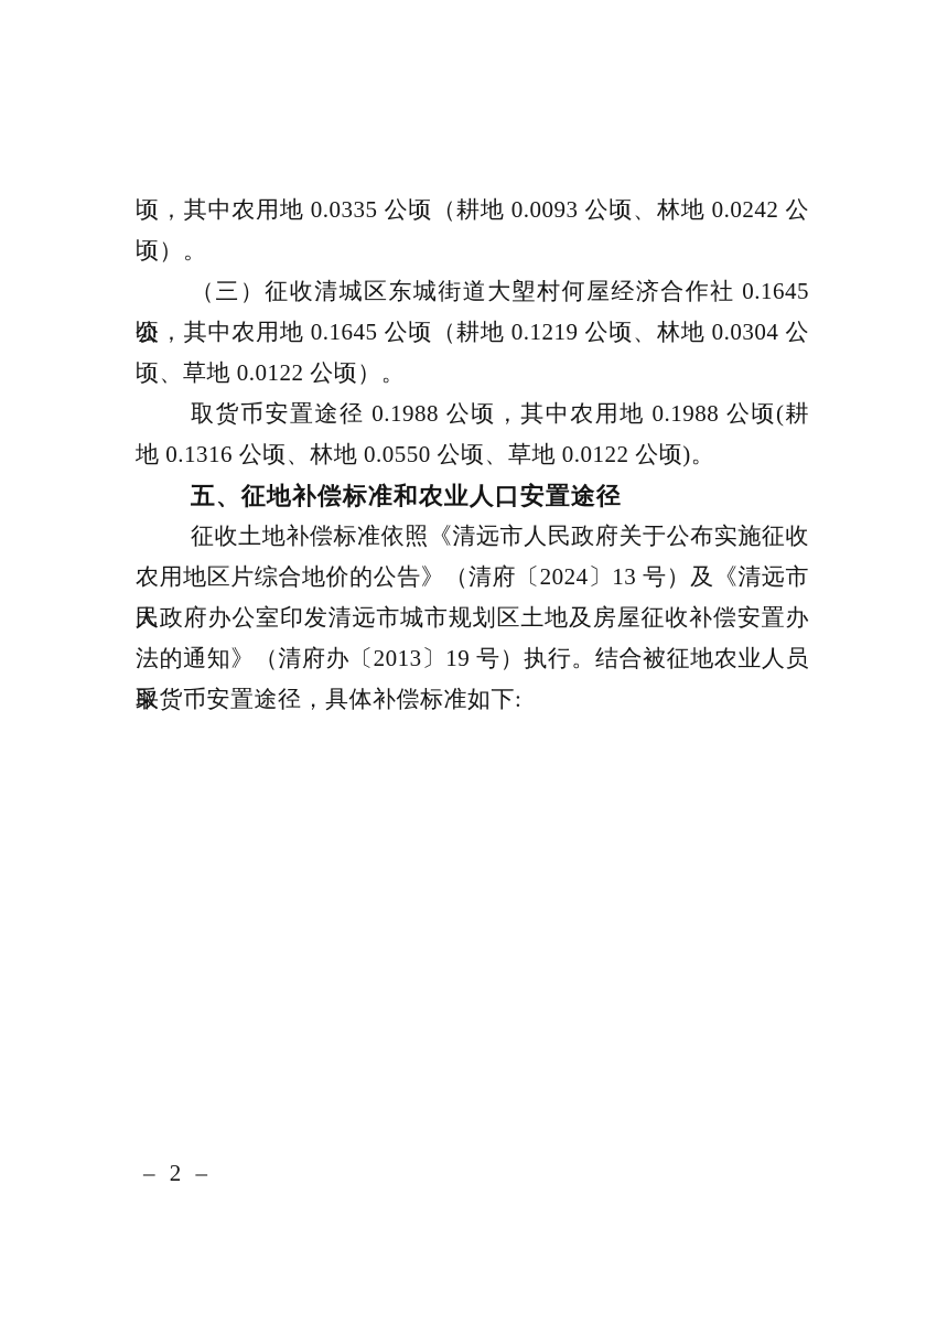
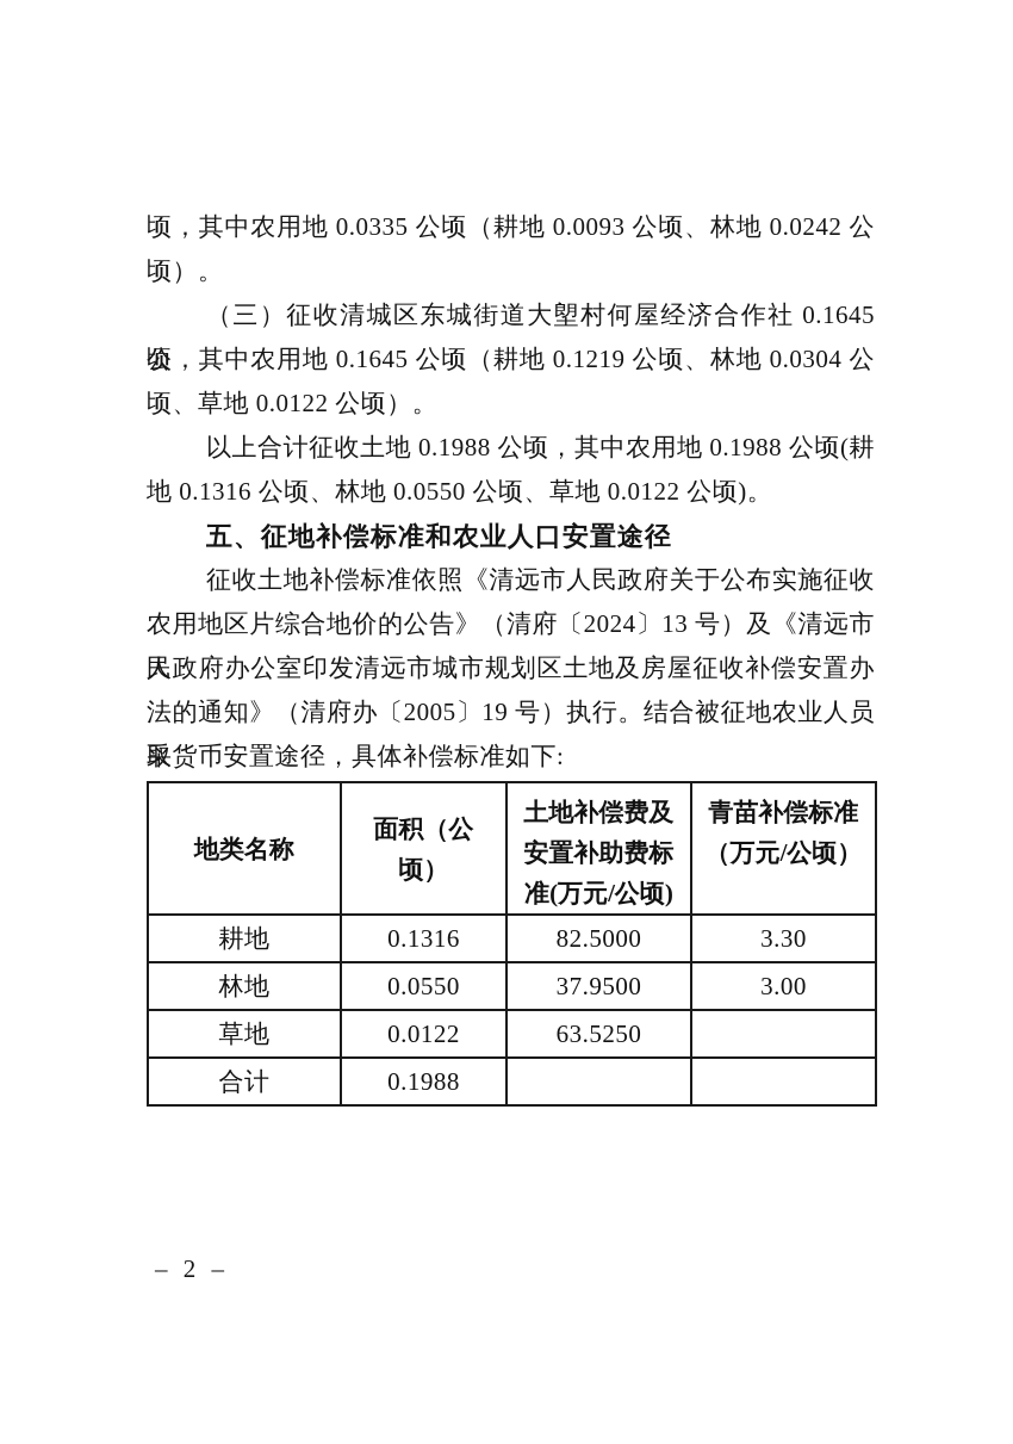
  顷，其中农用地 0.0335 公顷（耕地 0.0093 公顷、林地 0.0242 公
  顷）。
  （三）征收清城区东城街道大塱村何屋经济合作社 0.1645 公
  顷，其中农用地 0.1645 公顷（耕地 0.1219 公顷、林地 0.0304 公
  顷、草地 0.0122 公顷）。
- 取货币安置途径 0.1988 公顷，其中农用地 0.1988 公顷(耕
+ 以上合计征收土地 0.1988 公顷，其中农用地 0.1988 公顷(耕
  地 0.1316 公顷、林地 0.0550 公顷、草地 0.0122 公顷)。
  五、征地补偿标准和农业人口安置途径
  征收土地补偿标准依照《清远市人民政府关于公布实施征收
  农用地区片综合地价的公告》（清府〔2024〕13 号）及《清远市人
  民政府办公室印发清远市城市规划区土地及房屋征收补偿安置办
- 法的通知》（清府办〔2013〕19 号）执行。结合被征地农业人员采
+ 法的通知》（清府办〔2005〕19 号）执行。结合被征地农业人员采
  取货币安置途径，具体补偿标准如下:
+ 地类名称	面积（公顷）	土地补偿费及安置补助费标准(万元/公顷)	青苗补偿标准（万元/公顷）
+ 耕地	0.1316	82.5000	3.30
+ 林地	0.0550	37.9500	3.00
+ 草地	0.0122	63.5250
+ 合计	0.1988
  – 2 –
